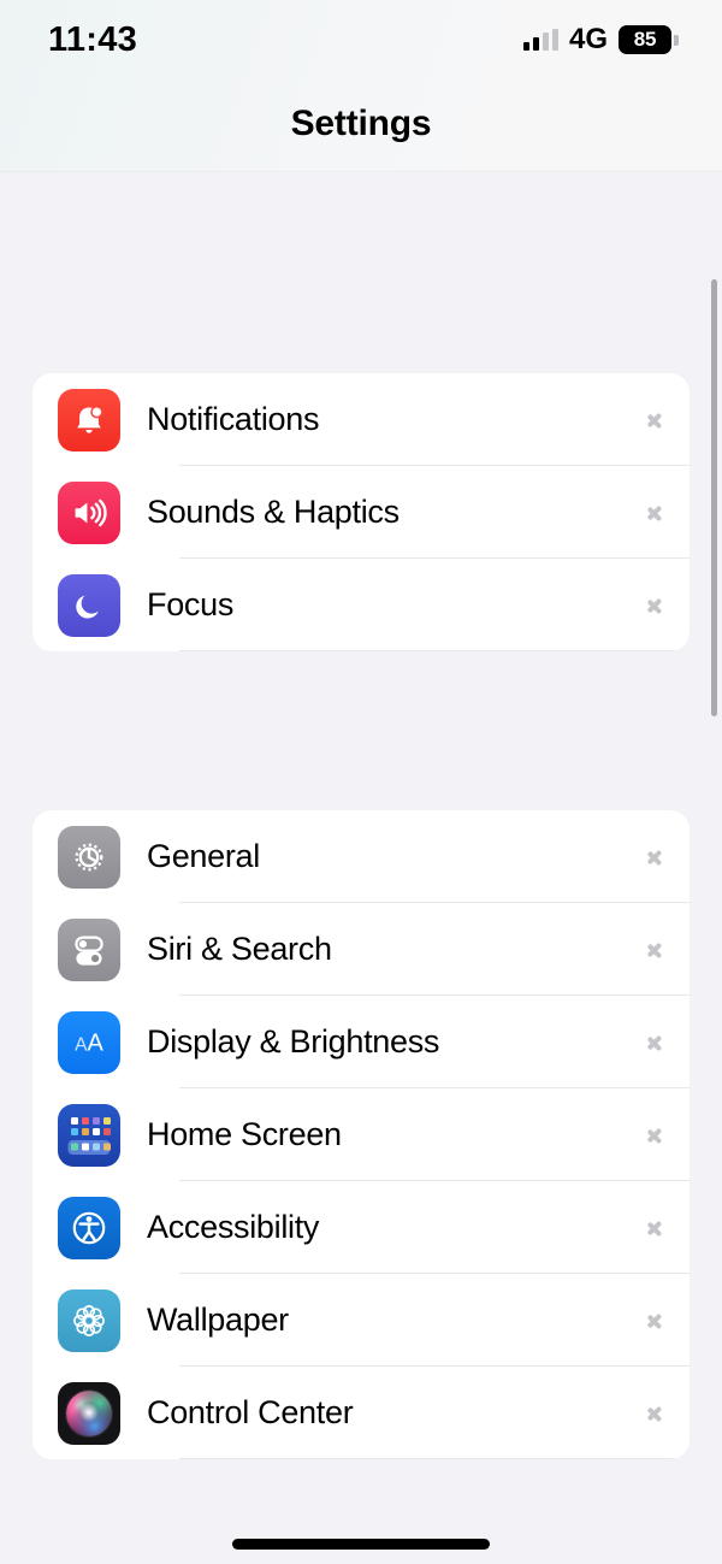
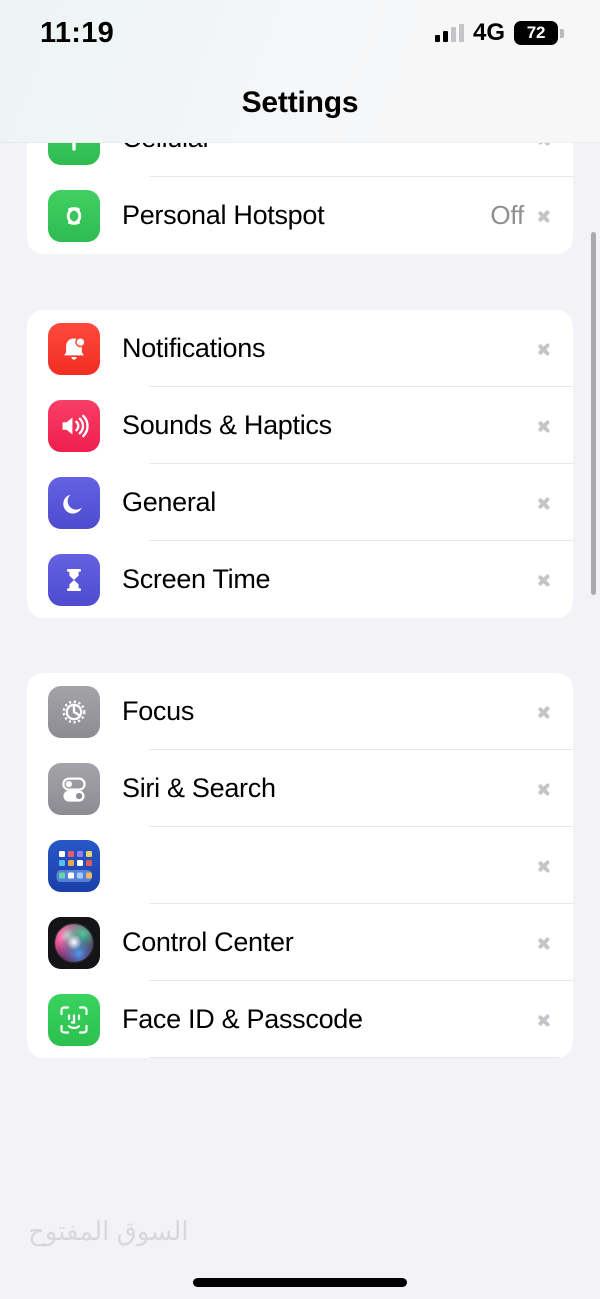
+ Personal Hotspot
+ Off
  Notifications
  Sounds & Haptics
- Focus
+ General
+ Screen Time
- General
+ Focus
  Siri & Search
- AA
- Display & Brightness
- Home Screen
- Accessibility
- Wallpaper
  Control Center
+ Face ID & Passcode
+ السوق المفتوح
  Settings
- 11:43
+ 11:19
  4G
- 85
+ 72
